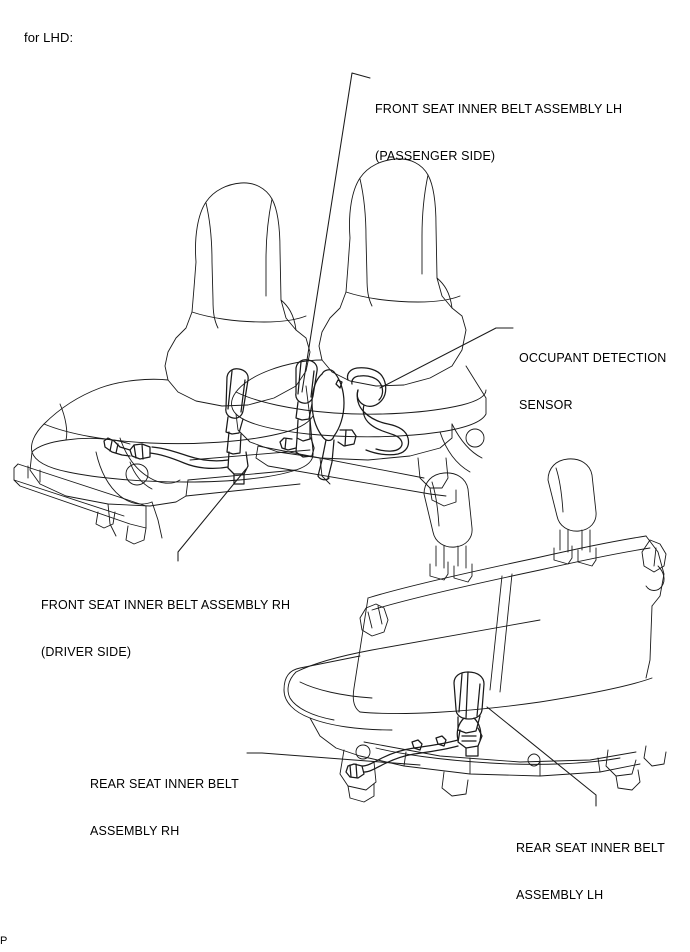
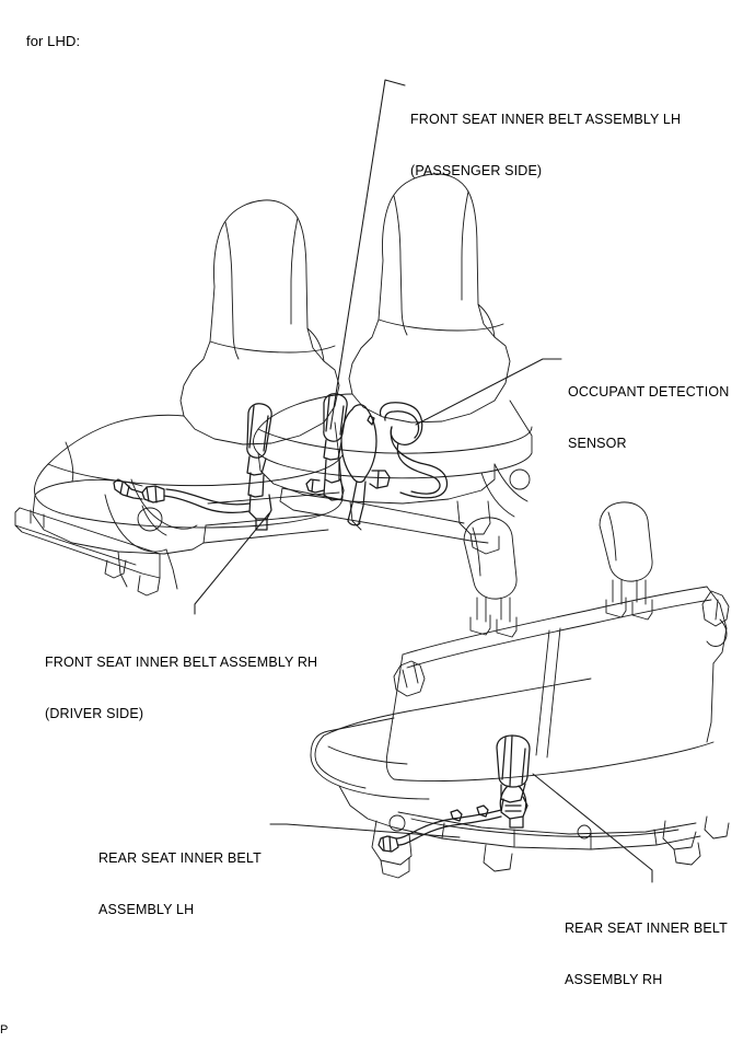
  for LHD:
  FRONT SEAT INNER BELT ASSEMBLY LH
  (PASSENGER SIDE)
  OCCUPANT DETECTION
  SENSOR
  FRONT SEAT INNER BELT ASSEMBLY RH
  (DRIVER SIDE)
  REAR SEAT INNER BELT
- ASSEMBLY RH
+ ASSEMBLY LH
  REAR SEAT INNER BELT
- ASSEMBLY LH
+ ASSEMBLY RH
  P
